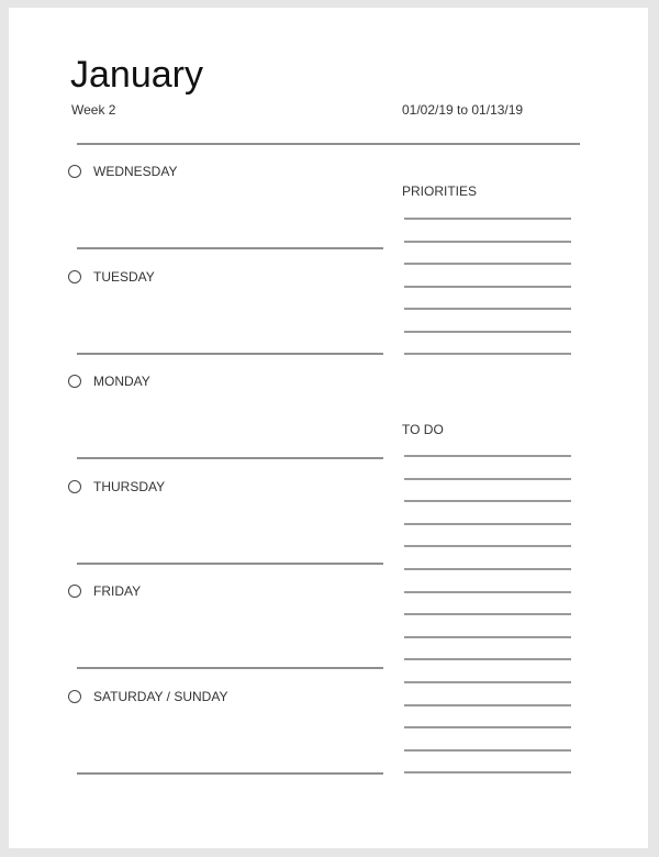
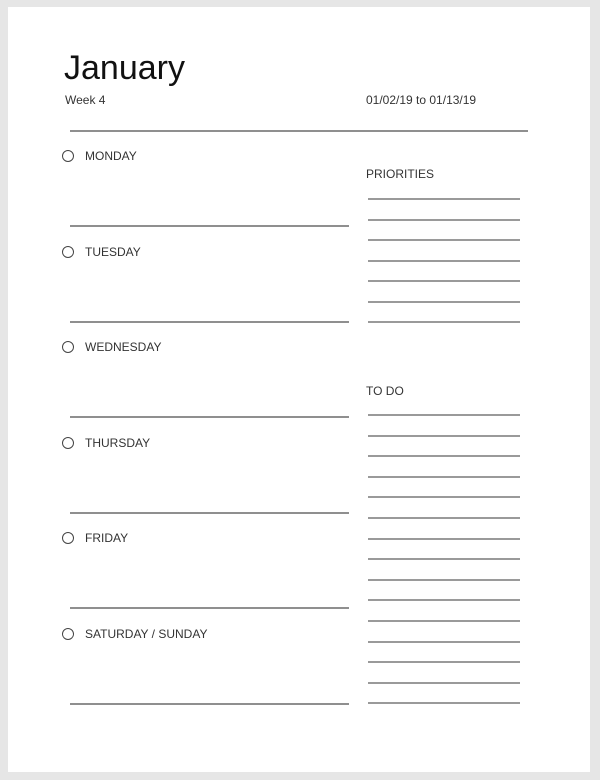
  January
- Week 2
+ Week 4
  01/02/19 to 01/13/19
- WEDNESDAY
+ MONDAY
  TUESDAY
- MONDAY
+ WEDNESDAY
  THURSDAY
  FRIDAY
  SATURDAY / SUNDAY
  PRIORITIES
  TO DO
